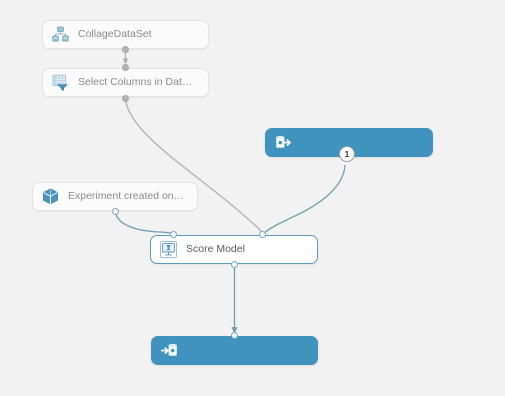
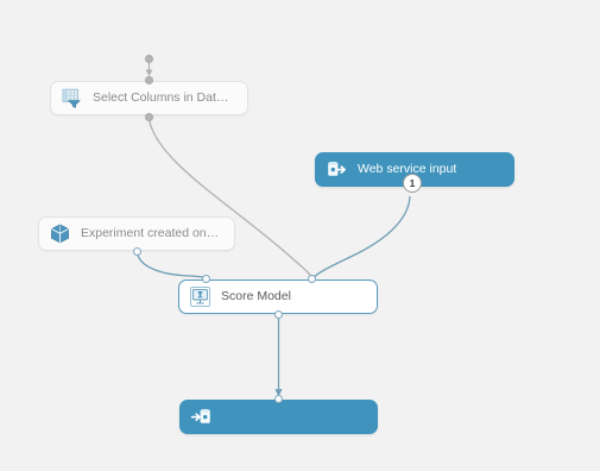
- CollageDataSet
  Select Columns in Datase
+ Web service input
  1
  Experiment created on 81
  Score Model
